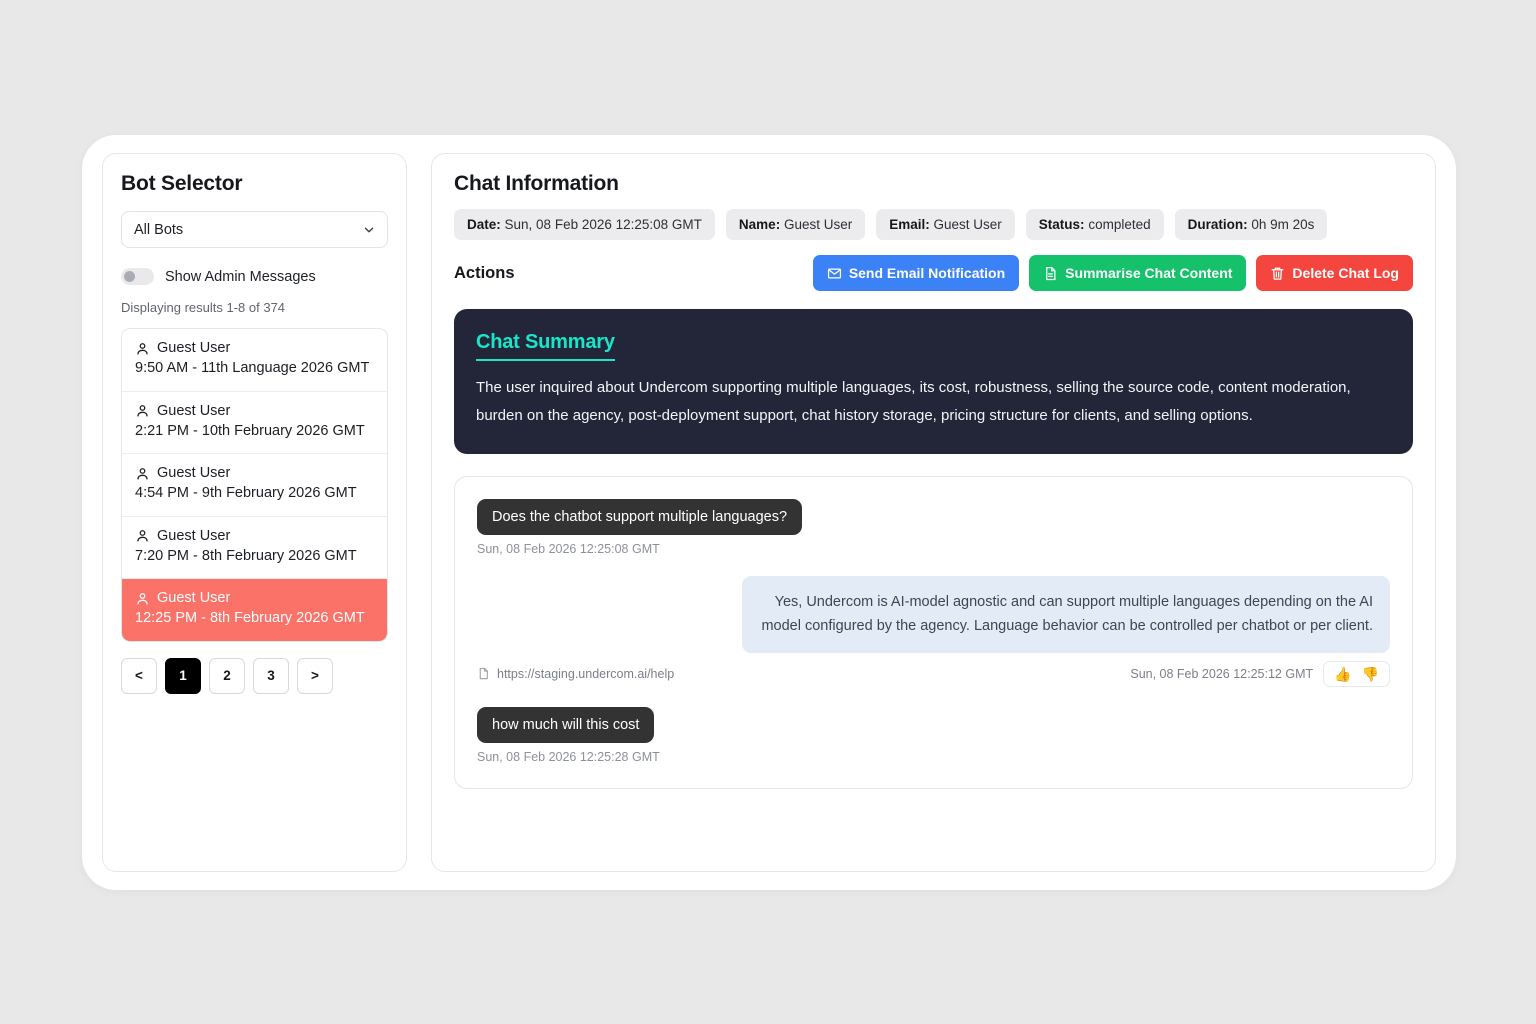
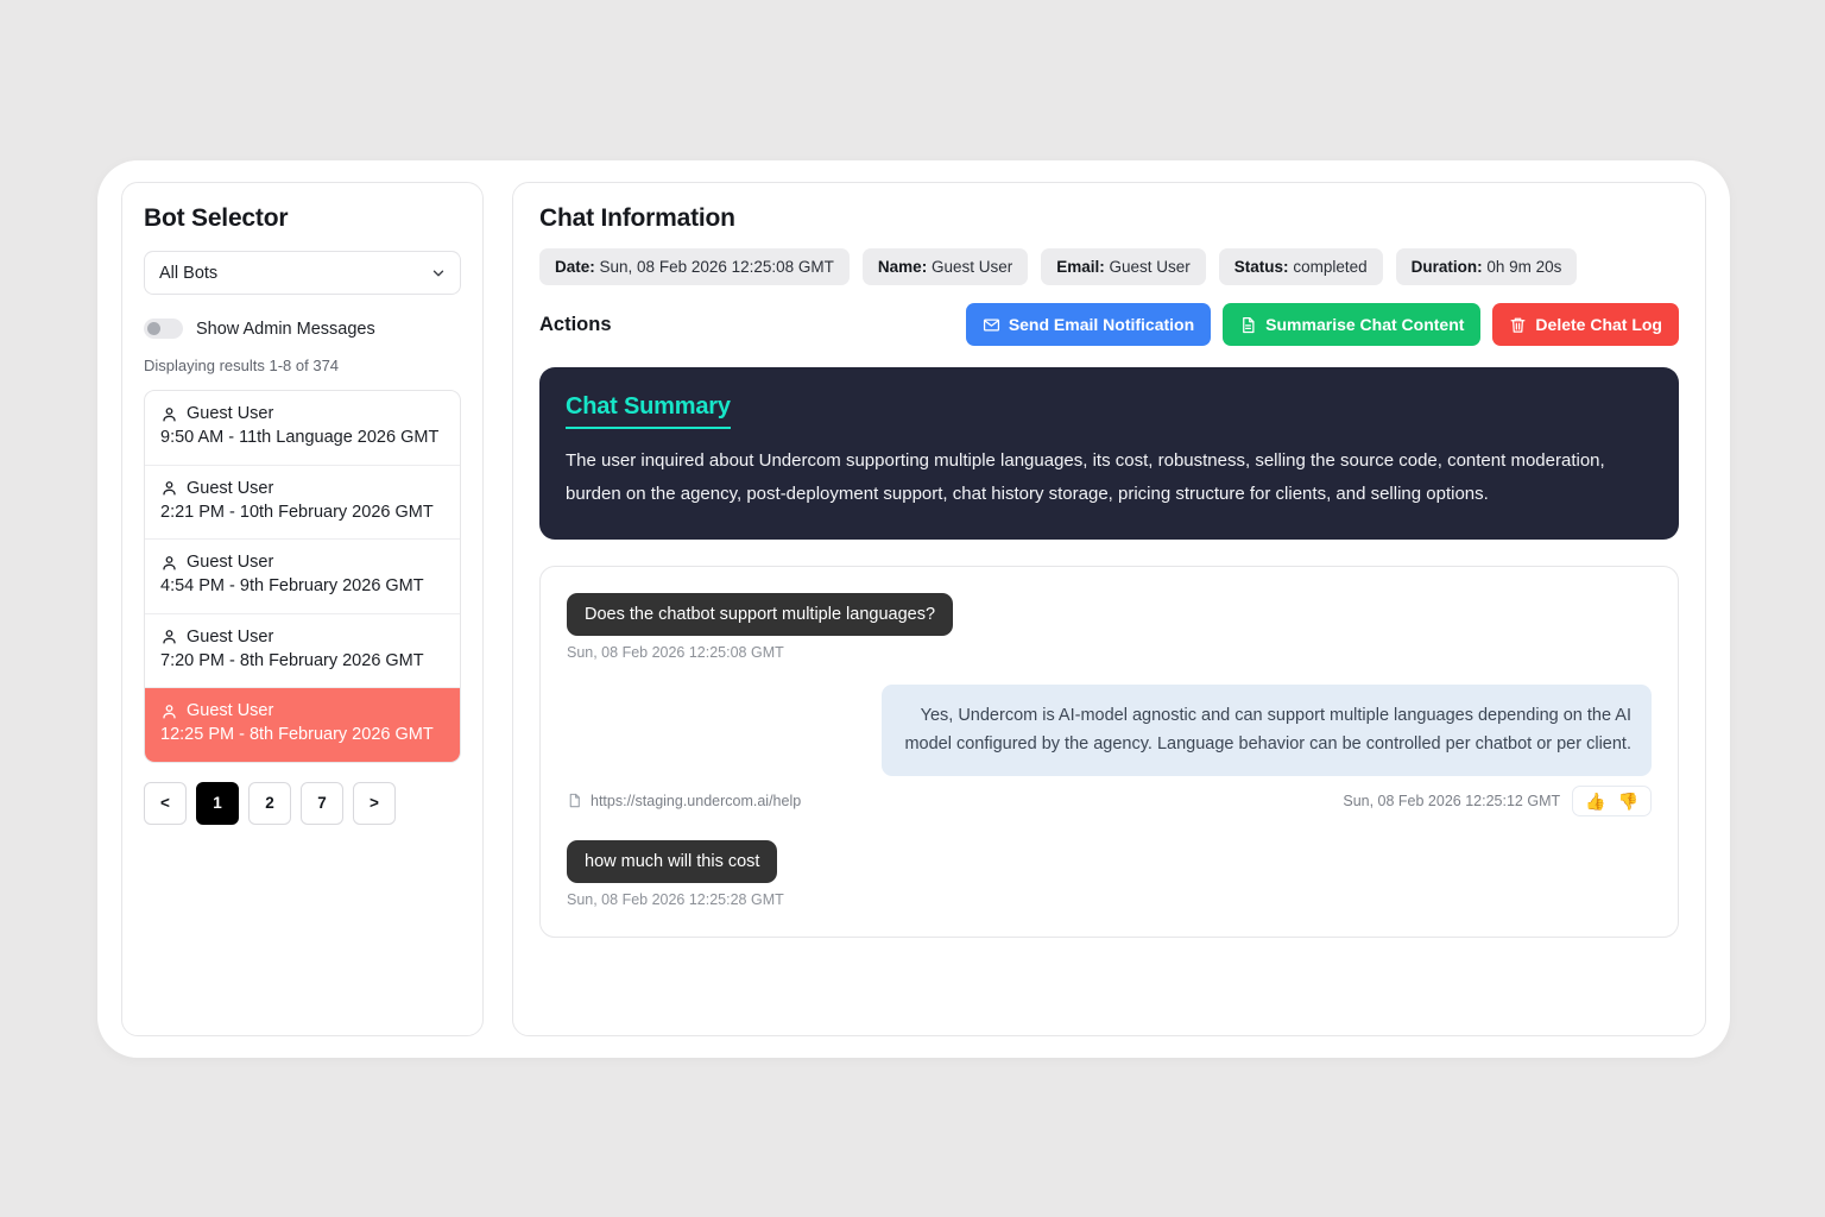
  Bot Selector
  All Bots
  Show Admin Messages
  Displaying results 1-8 of 374
  Guest User
  9:50 AM - 11th Language 2026 GMT
  Guest User
  2:21 PM - 10th February 2026 GMT
  Guest User
  4:54 PM - 9th February 2026 GMT
  Guest User
  7:20 PM - 8th February 2026 GMT
  Guest User
  12:25 PM - 8th February 2026 GMT
  <
  1
  2
- 3
+ 7
  >
  Chat Information
  Date: Sun, 08 Feb 2026 12:25:08 GMT
  Name: Guest User
  Email: Guest User
  Status: completed
  Duration: 0h 9m 20s
  Actions
  Send Email Notification
  Summarise Chat Content
  Delete Chat Log
  Chat Summary
  The user inquired about Undercom supporting multiple languages, its cost, robustness, selling the source code, content moderation, burden on the agency, post-deployment support, chat history storage, pricing structure for clients, and selling options.
  Does the chatbot support multiple languages?
  Sun, 08 Feb 2026 12:25:08 GMT
  Yes, Undercom is AI-model agnostic and can support multiple languages depending on the AI model configured by the agency. Language behavior can be controlled per chatbot or per client.
  https://staging.undercom.ai/help
  Sun, 08 Feb 2026 12:25:12 GMT
  👍
  👎
  how much will this cost
  Sun, 08 Feb 2026 12:25:28 GMT
